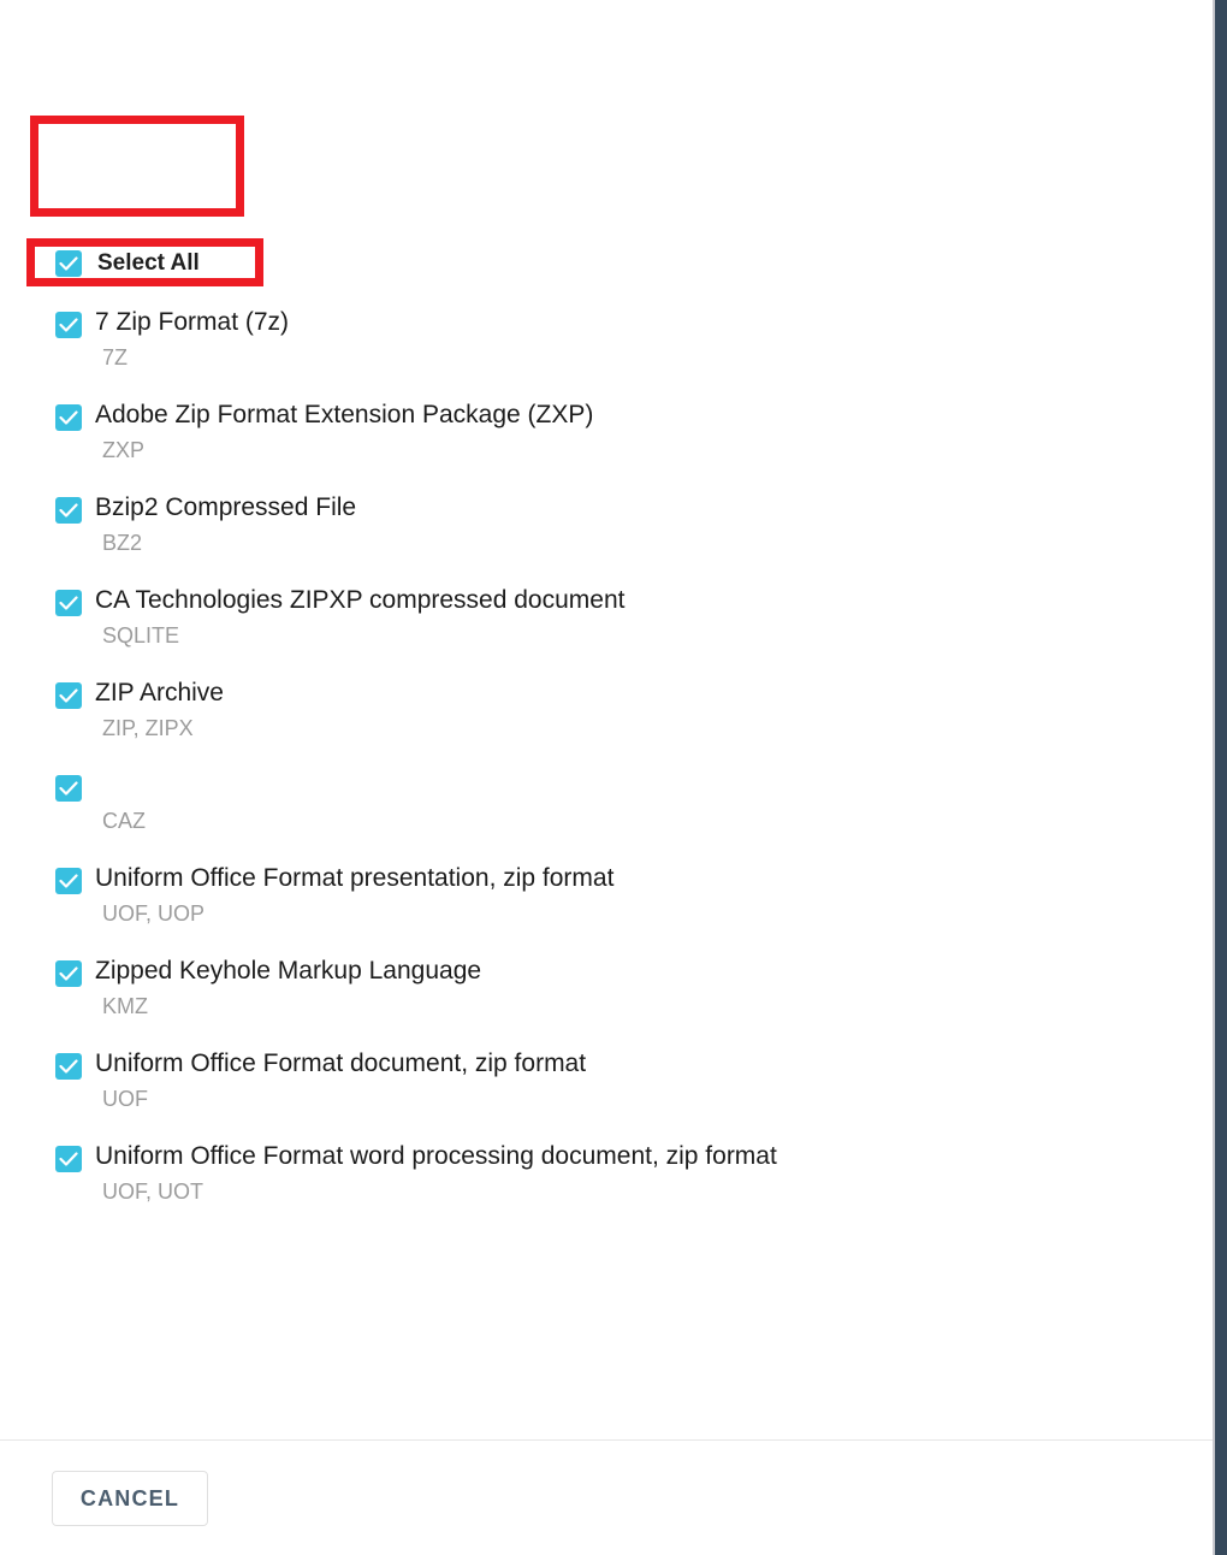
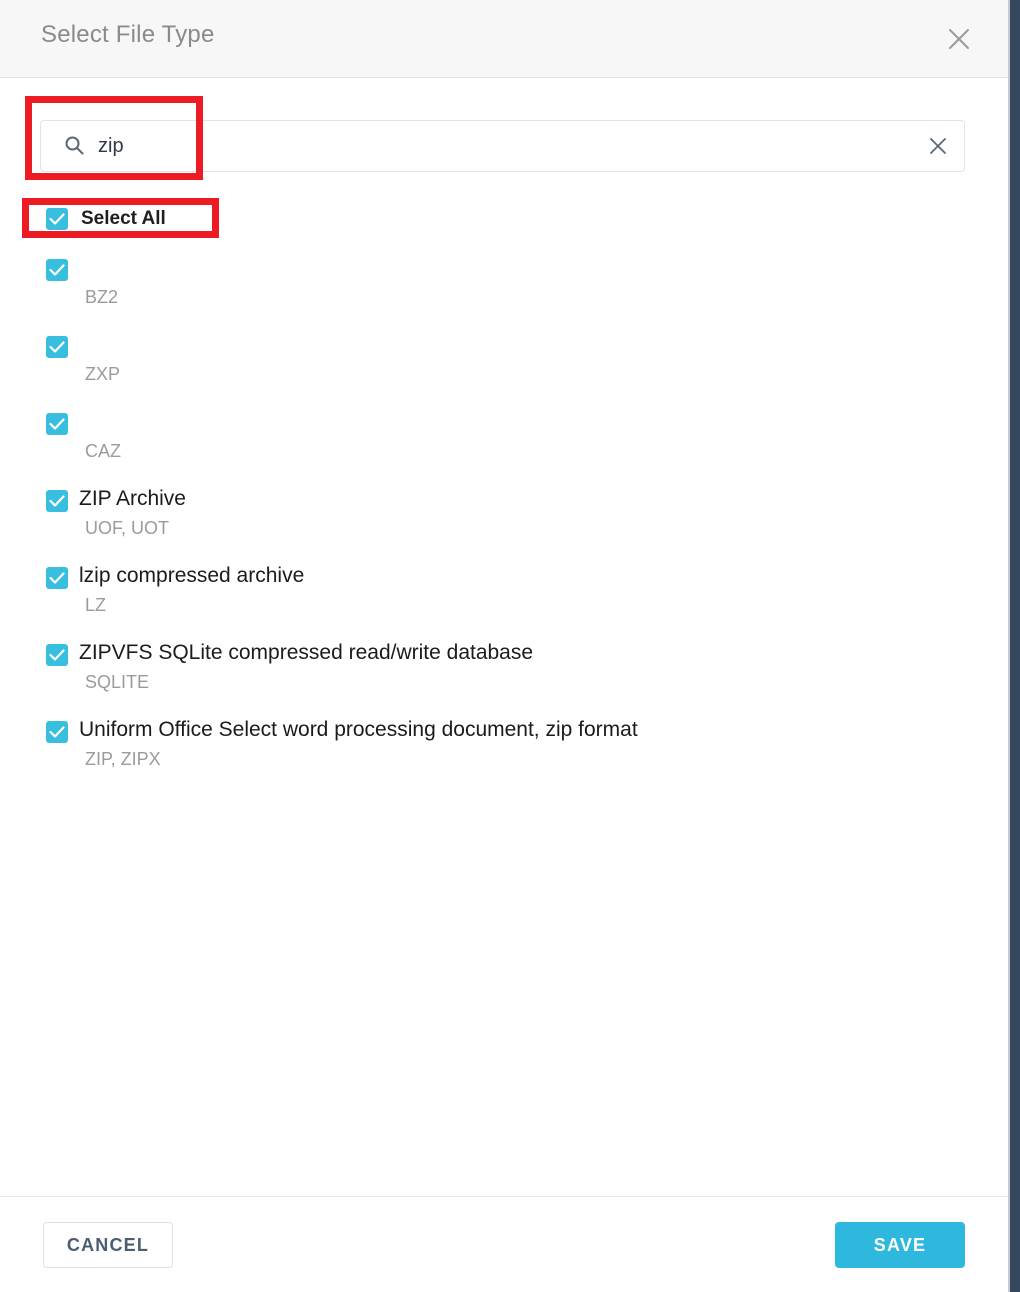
+ Select File Type
+ zip
  Select All
- 7 Zip Format (7z)
- 7Z
- Adobe Zip Format Extension Package (ZXP)
- ZXP
+ BZ2
- Bzip2 Compressed File
- BZ2
+ ZXP
- CA Technologies ZIPXP compressed document
- SQLITE
+ CAZ
  ZIP Archive
- ZIP, ZIPX
+ UOF, UOT
+ lzip compressed archive
+ LZ
+ ZIPVFS SQLite compressed read/write database
- CAZ
+ SQLITE
- Uniform Office Format presentation, zip format
- UOF, UOP
- Zipped Keyhole Markup Language
- KMZ
- Uniform Office Format document, zip format
- UOF
- Uniform Office Format word processing document, zip format
+ Uniform Office Select word processing document, zip format
- UOF, UOT
+ ZIP, ZIPX
  CANCEL
+ SAVE
